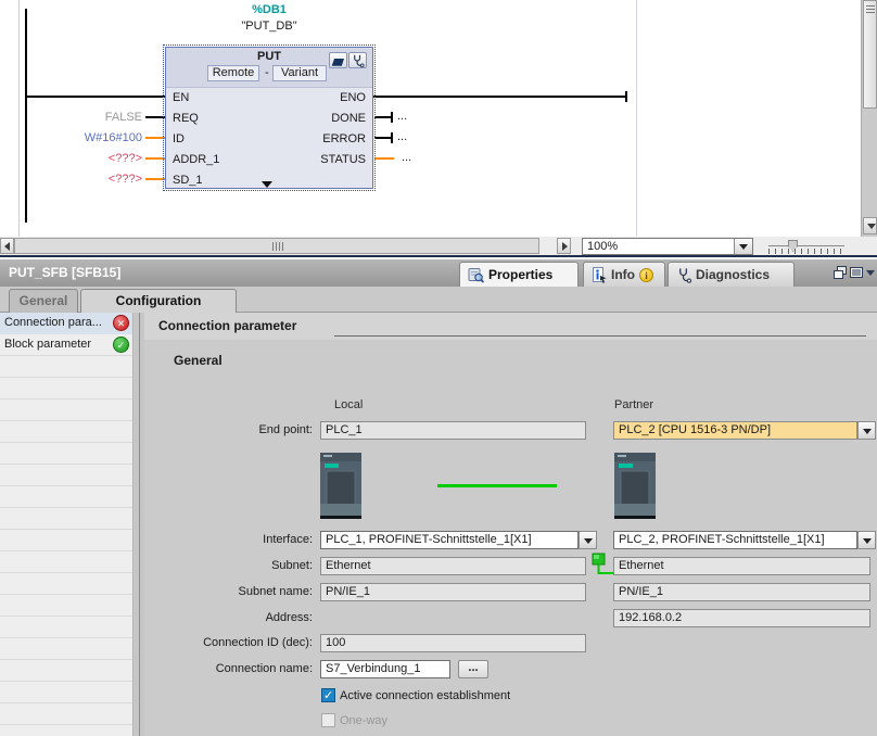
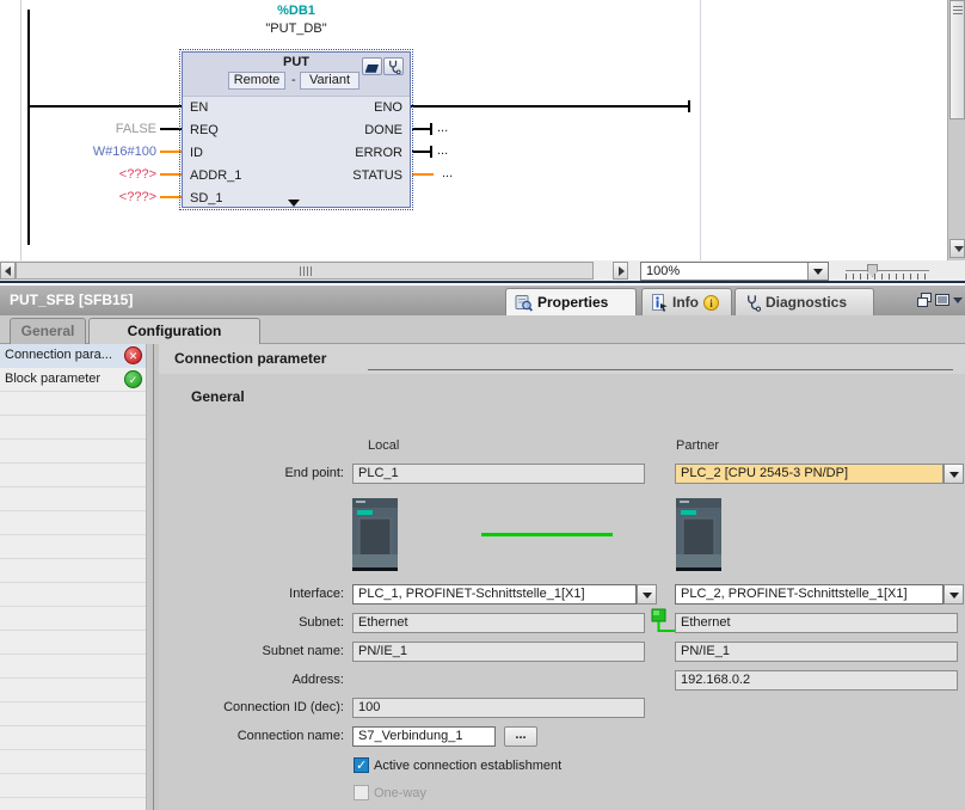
  %DB1
  "PUT_DB"
  PUT
  Remote
  -
  Variant
  EN
  REQ
  ID
  ADDR_1
  SD_1
  ENO
  DONE
  ERROR
  STATUS
  FALSE
  W#16#100
  <???>
  <???>
  ...
  ...
  ...
  100%
  PUT_SFB [SFB15]
  Properties
  Info
  i
  Diagnostics
  General
  Configuration
  Connection para...
  ✕
  Block parameter
  ✓
  Connection parameter
  General
  Local
  Partner
  End point:
  PLC_1
- PLC_2 [CPU 1516-3 PN/DP]
+ PLC_2 [CPU 2545-3 PN/DP]
  Interface:
  PLC_1, PROFINET-Schnittstelle_1[X1]
  PLC_2, PROFINET-Schnittstelle_1[X1]
  Subnet:
  Ethernet
  Ethernet
  Subnet name:
  PN/IE_1
  PN/IE_1
  Address:
  192.168.0.2
  Connection ID (dec):
  100
  Connection name:
  S7_Verbindung_1
  ...
  Active connection establishment
  One-way
